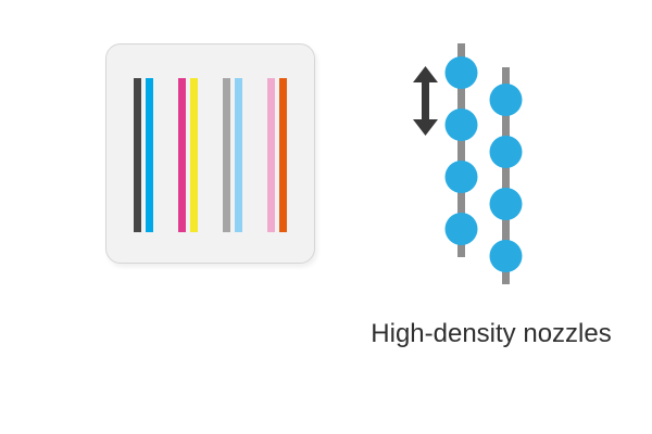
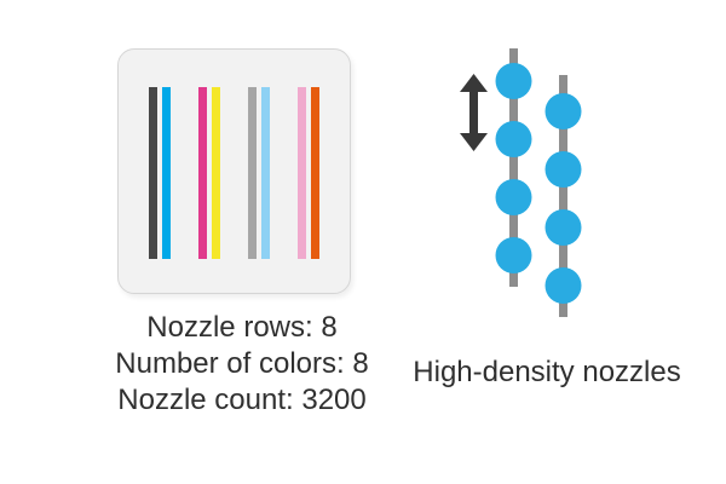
+ Nozzle rows: 8
+ Number of colors: 8
+ Nozzle count: 3200
  High-density nozzles
